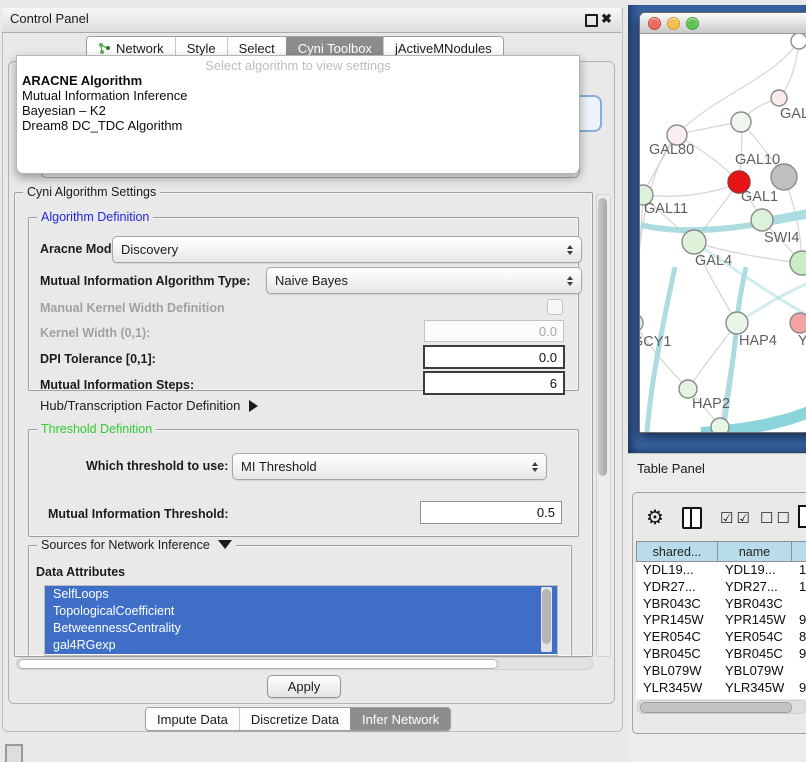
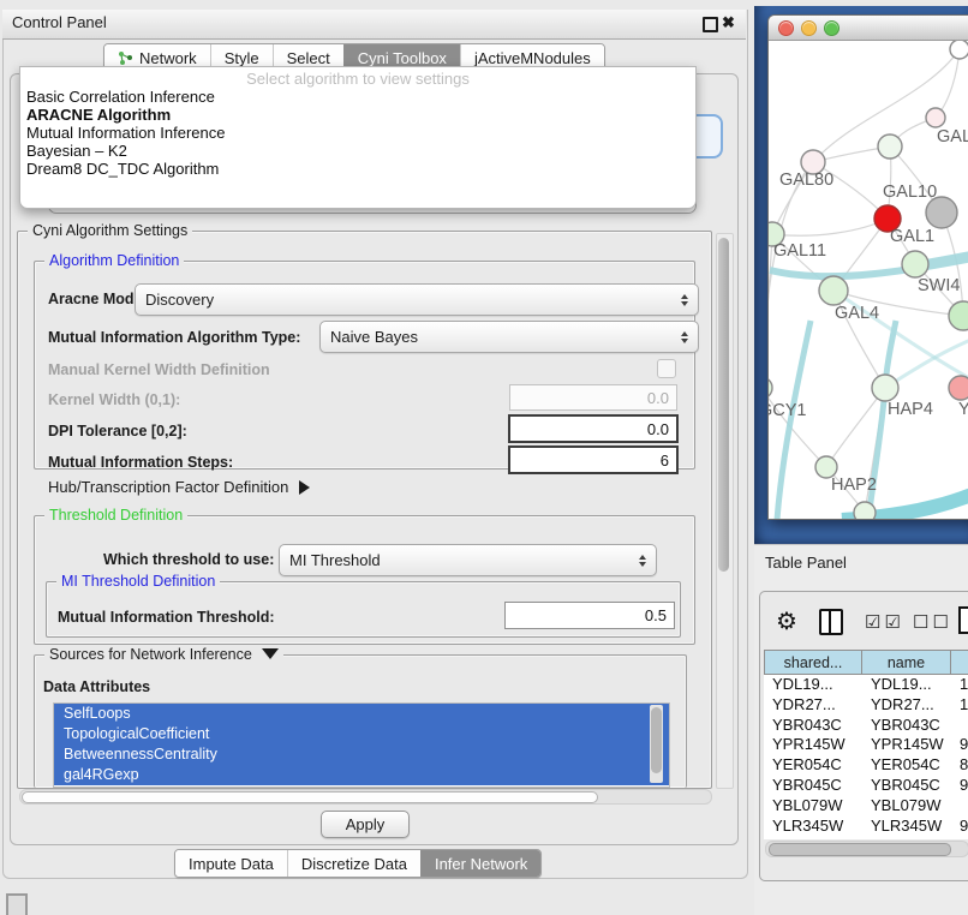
  Control Panel
  ✖
  Network
  Style
  Select
  Cyni Toolbox
  jActiveMNodules
  Select algorithm to view settings
+ Basic Correlation Inference
  ARACNE Algorithm
  Mutual Information Inference
  Bayesian – K2
  Dream8 DC_TDC Algorithm
  Cyni Algorithm Settings
  Algorithm Definition
  Aracne Mod
  Discovery
  Mutual Information Algorithm Type:
  Naive Bayes
  Manual Kernel Width Definition
  Kernel Width (0,1):
  0.0
- DPI Tolerance [0,1]:
+ DPI Tolerance [0,2]:
  0.0
  Mutual Information Steps:
  6
  Hub/Transcription Factor Definition
  Threshold Definition
  Which threshold to use:
  MI Threshold
+ MI Threshold Definition
  Mutual Information Threshold:
  0.5
  Sources for Network Inference
  Data Attributes
  SelfLoops
  TopologicalCoefficient
  BetweennessCentrality
  gal4RGexp
  Apply
  Impute Data
  Discretize Data
  Infer Network
  GAL
  GAL80
  GAL10
  GAL1
  GAL11
  SWI4
  GAL4
  CY1
  HAP4
  Y
  HAP2
  Table Panel
  ⚙
  ☑☑
  ☐☐
  shared...
  name
  YDL19...
  YDL19...
  YDR27...
  YDR27...
  YBR043C
  YBR043C
  YPR145W
  YPR145W
  YER054C
  YER054C
  YBR045C
  YBR045C
  YBL079W
  YBL079W
  YLR345W
  YLR345W
